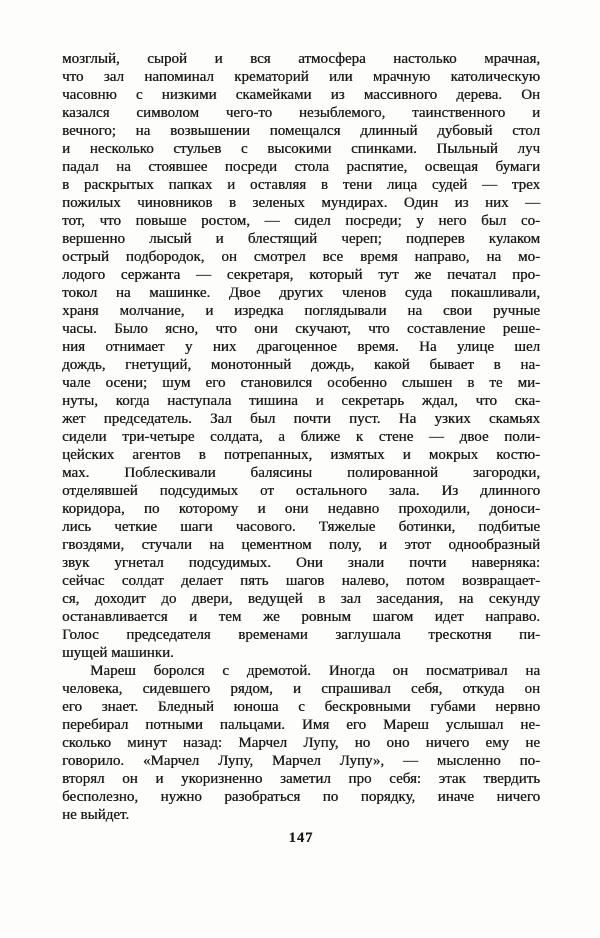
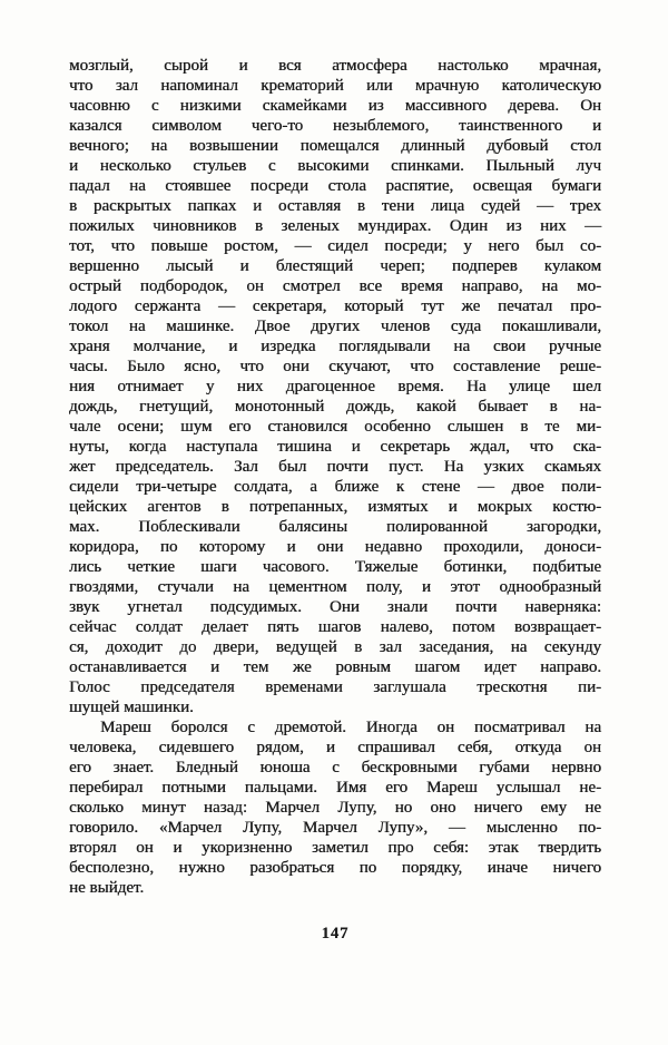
  мозглый, сырой и вся атмосфера настолько мрачная,
  что зал напоминал крематорий или мрачную католическую
  часовню с низкими скамейками из массивного дерева. Он
  казался символом чего-то незыблемого, таинственного и
  вечного; на возвышении помещался длинный дубовый стол
  и несколько стульев с высокими спинками. Пыльный луч
  падал на стоявшее посреди стола распятие, освещая бумаги
  в раскрытых папках и оставляя в тени лица судей — трех
  пожилых чиновников в зеленых мундирах. Один из них —
  тот, что повыше ростом, — сидел посреди; у него был со-
  вершенно лысый и блестящий череп; подперев кулаком
  острый подбородок, он смотрел все время направо, на мо-
  лодого сержанта — секретаря, который тут же печатал про-
  токол на машинке. Двое других членов суда покашливали,
  храня молчание, и изредка поглядывали на свои ручные
  часы. Было ясно, что они скучают, что составление реше-
  ния отнимает у них драгоценное время. На улице шел
  дождь, гнетущий, монотонный дождь, какой бывает в на-
  чале осени; шум его становился особенно слышен в те ми-
  нуты, когда наступала тишина и секретарь ждал, что ска-
  жет председатель. Зал был почти пуст. На узких скамьях
  сидели три-четыре солдата, а ближе к стене — двое поли-
  цейских агентов в потрепанных, измятых и мокрых костю-
  мах. Поблескивали балясины полированной загородки,
- отделявшей подсудимых от остального зала. Из длинного
  коридора, по которому и они недавно проходили, доноси-
  лись четкие шаги часового. Тяжелые ботинки, подбитые
  гвоздями, стучали на цементном полу, и этот однообразный
  звук угнетал подсудимых. Они знали почти наверняка:
  сейчас солдат делает пять шагов налево, потом возвращает-
  ся, доходит до двери, ведущей в зал заседания, на секунду
  останавливается и тем же ровным шагом идет направо.
  Голос председателя временами заглушала трескотня пи-
  шущей машинки.
  Мареш боролся с дремотой. Иногда он посматривал на
  человека, сидевшего рядом, и спрашивал себя, откуда он
  его знает. Бледный юноша с бескровными губами нервно
  перебирал потными пальцами. Имя его Мареш услышал не-
  сколько минут назад: Марчел Лупу, но оно ничего ему не
  говорило. «Марчел Лупу, Марчел Лупу», — мысленно по-
  вторял он и укоризненно заметил про себя: этак твердить
  бесполезно, нужно разобраться по порядку, иначе ничего
  не выйдет.
  147
